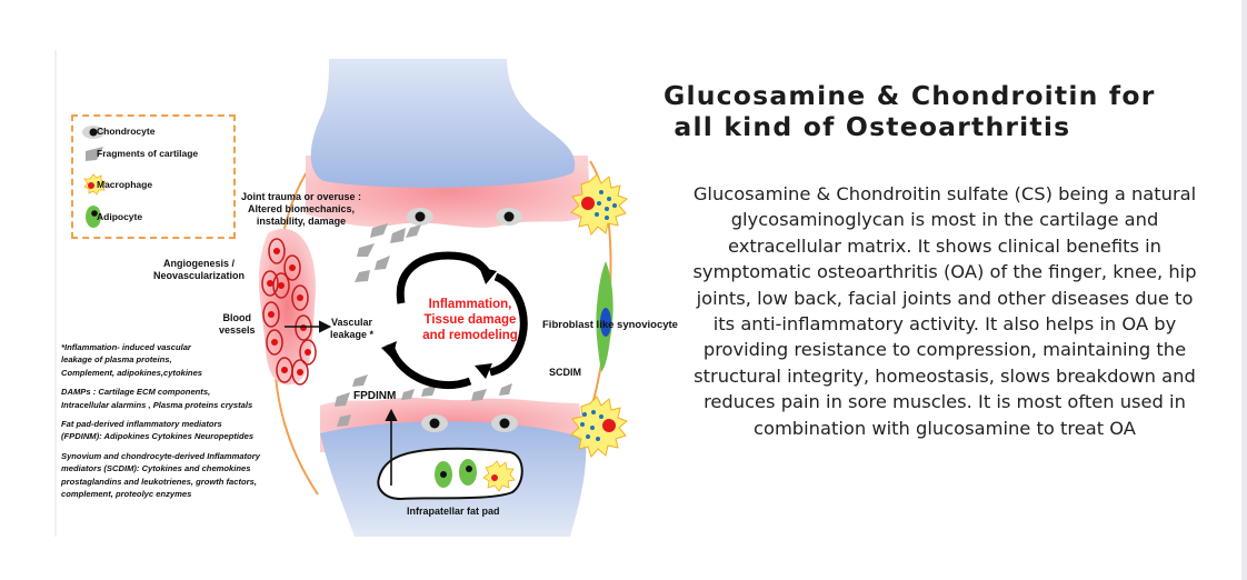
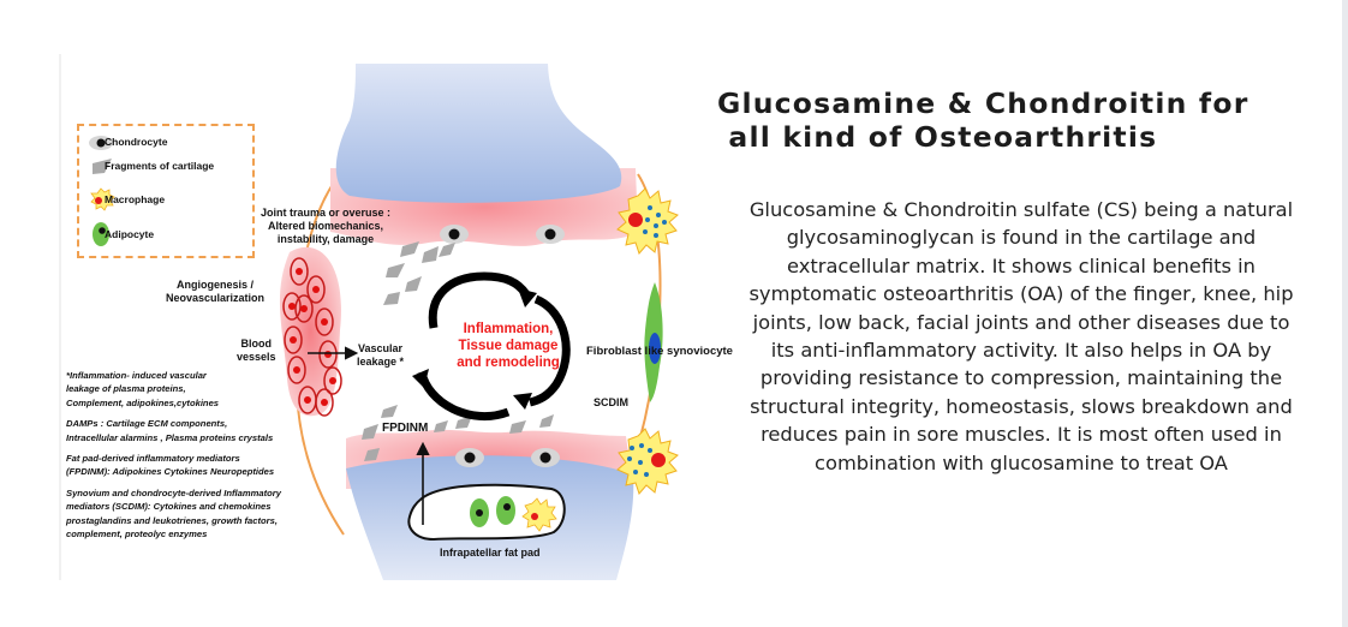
  Chondrocyte
  Fragments of cartilage
  Macrophage
  Adipocyte
  Joint trauma or overuse :
  Altered biomechanics,
  instability, damage
  Angiogenesis /
  Neovascularization
  Blood
  vessels
  Vascular
  leakage *
  Fibroblast like synoviocyte
  SCDIM
  FPDINM
  Infrapatellar fat pad
  Inflammation,
  Tissue damage
  and remodeling
  *Inflammation- induced vascular
  leakage of plasma proteins,
  Complement, adipokines,cytokines
  DAMPs : Cartilage ECM components,
  Intracellular alarmins , Plasma proteins crystals
  Fat pad-derived inflammatory mediators
  (FPDINM): Adipokines Cytokines Neuropeptides
  Synovium and chondrocyte-derived Inflammatory
  mediators (SCDIM): Cytokines and chemokines
  prostaglandins and leukotrienes, growth factors,
  complement, proteolyc enzymes
  Glucosamine & Chondroitin for
  all kind of Osteoarthritis
- Glucosamine & Chondroitin sulfate (CS) being a natural glycosaminoglycan is most in the cartilage and extracellular matrix. It shows clinical benefits in symptomatic osteoarthritis (OA) of the finger, knee, hip joints, low back, facial joints and other diseases due to its anti-inflammatory activity. It also helps in OA by providing resistance to compression, maintaining the structural integrity, homeostasis, slows breakdown and reduces pain in sore muscles. It is most often used in combination with glucosamine to treat OA
+ Glucosamine & Chondroitin sulfate (CS) being a natural glycosaminoglycan is found in the cartilage and extracellular matrix. It shows clinical benefits in symptomatic osteoarthritis (OA) of the finger, knee, hip joints, low back, facial joints and other diseases due to its anti-inflammatory activity. It also helps in OA by providing resistance to compression, maintaining the structural integrity, homeostasis, slows breakdown and reduces pain in sore muscles. It is most often used in combination with glucosamine to treat OA
